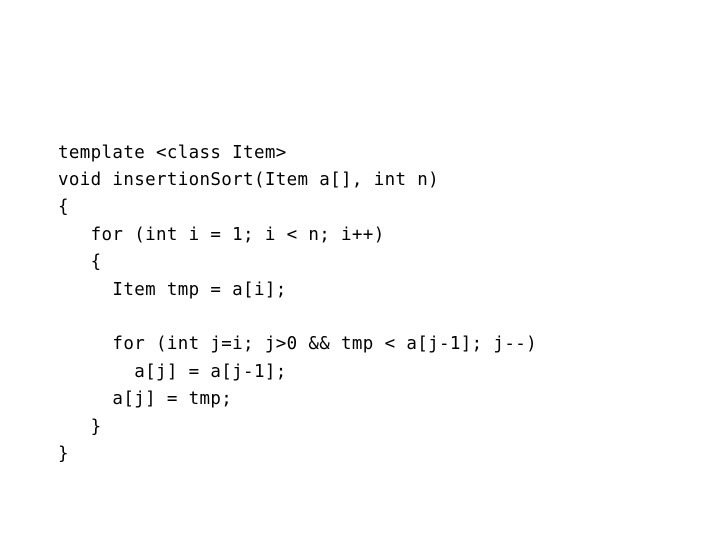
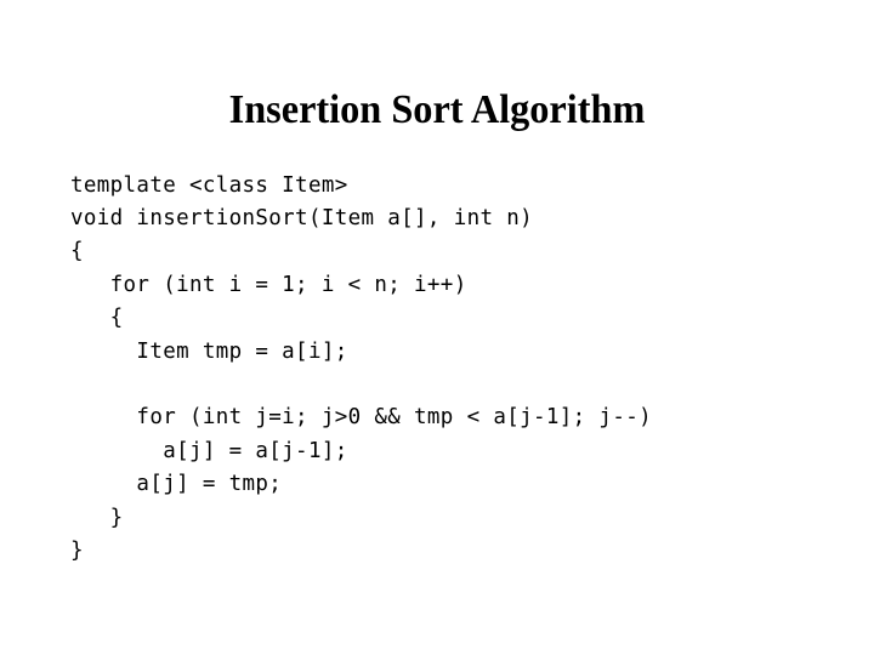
+ Insertion Sort Algorithm
  template <class Item> void insertionSort(Item a[], int n) { for (int i = 1; i < n; i++) { Item tmp = a[i]; for (int j=i; j>0 && tmp < a[j-1]; j--) a[j] = a[j-1]; a[j] = tmp; } }
